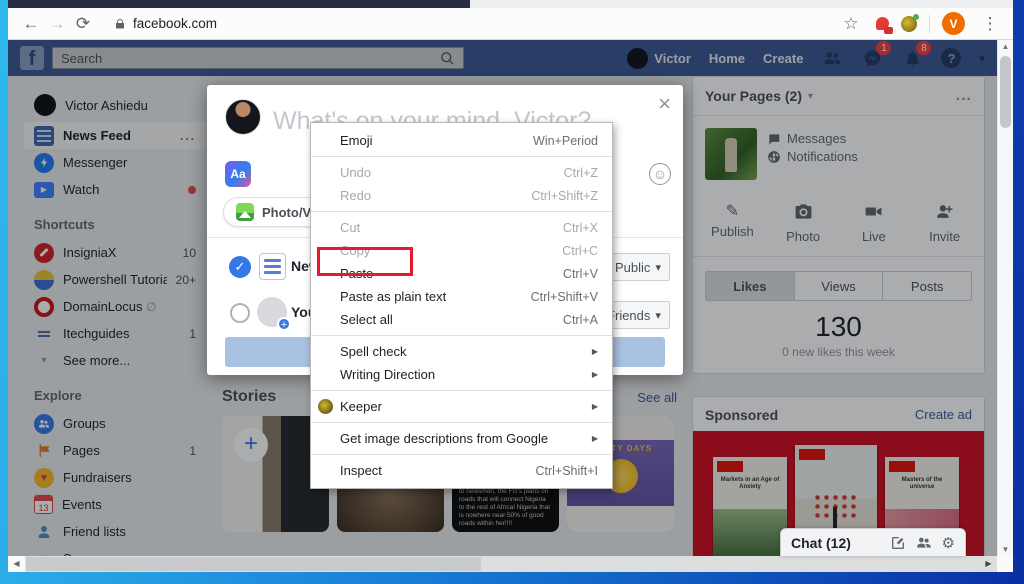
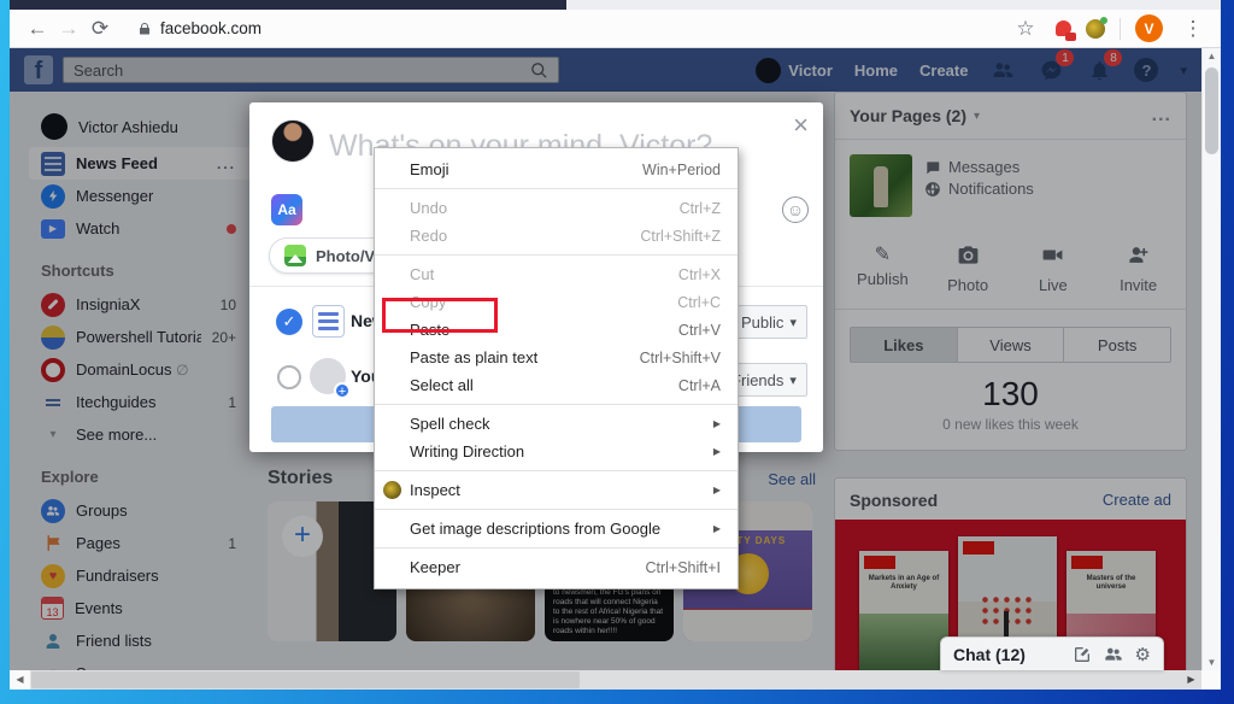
  ←
  →
  ⟳
  facebook.com
  ☆
  V
  ⋮
  f
  Search
  Victor
  Home
  Create
  1
  8
  ?
  ▾
  Victor Ashiedu
  News Feed
  ...
  Messenger
  ▶
  Watch
  Shortcuts
  InsigniaX
  10
  Powershell Tutoria
  20+
  DomainLocus ∅
  Itechguides
  1
  ▾
  See more...
  Explore
  Groups
  Pages
  1
  ♥
  Fundraisers
  13
  Events
  Friend lists
  Stories
  See all
  +
  Your Pages (2)
  ▾
  ...
  Messages
  Notifications
  ✎
  Publish
  Photo
  Live
  Invite
  Likes
  Views
  Posts
  130
  0 new likes this week
  Sponsored
  Create ad
  Chat (12)
  ⚙
  ×
  What's on your mind, Victor?
  Aa
  ☺
  Photo/V
  ✓
  Public
  ▾
  +
  riends
  ▾
  Emoji
  Win+Period
  Undo
  Ctrl+Z
  Redo
  Ctrl+Shift+Z
  Cut
  Ctrl+X
  Copy
  Ctrl+C
  Paste
  Ctrl+V
  Paste as plain text
  Ctrl+Shift+V
  Select all
  Ctrl+A
  Spell check
  ▶
  Writing Direction
  ▶
- Keeper
+ Inspect
  ▶
  Get image descriptions from Google
  ▶
- Inspect
+ Keeper
  Ctrl+Shift+I
  ▲
  ▼
  ◀
  ▶
